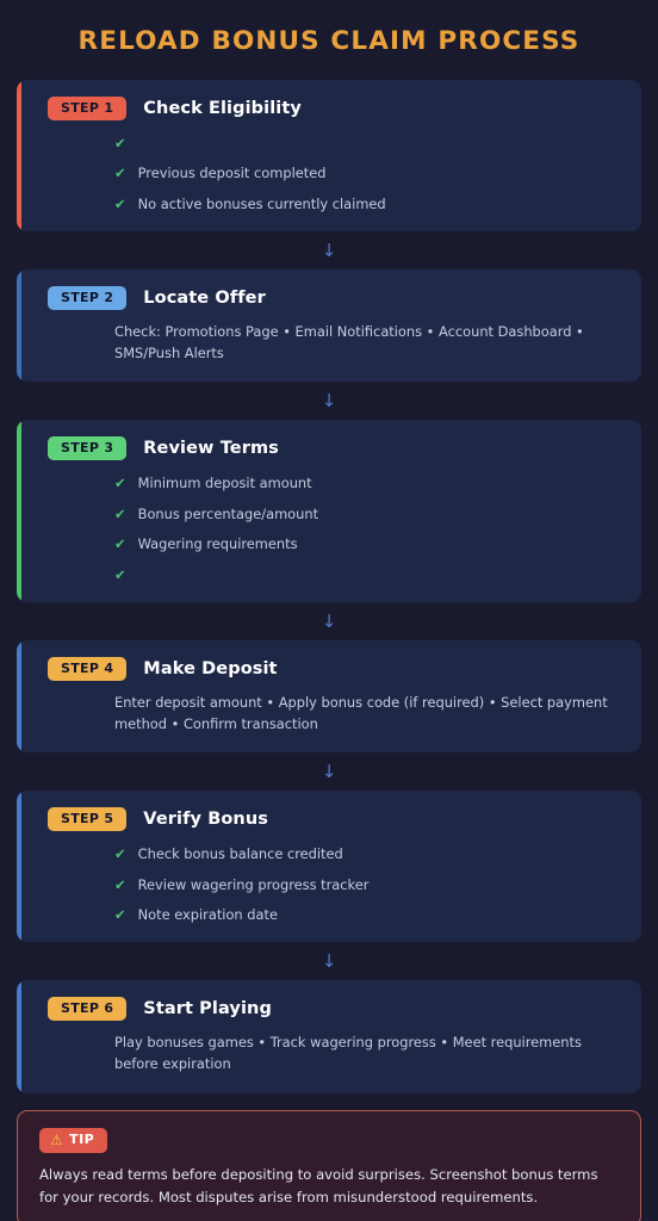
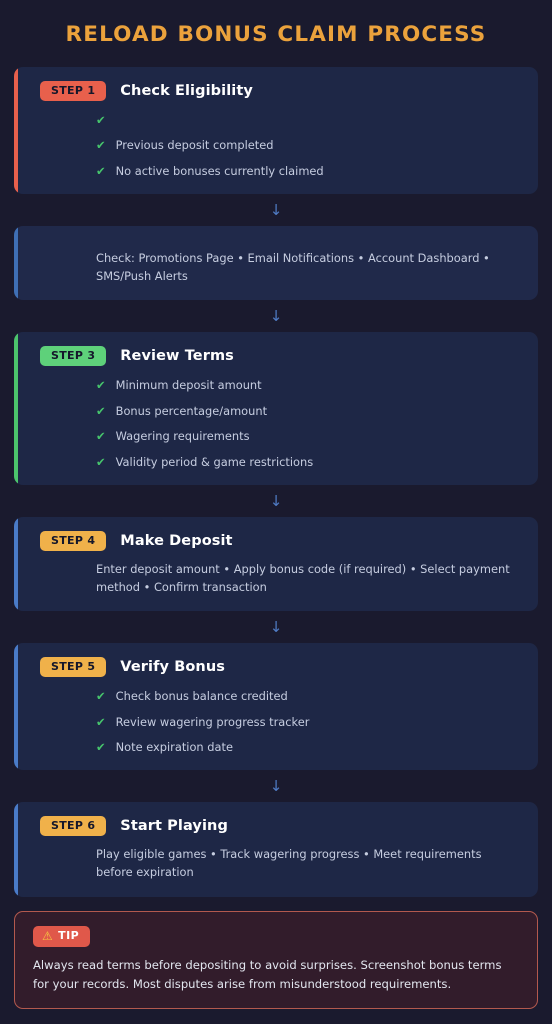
  RELOAD BONUS CLAIM PROCESS
  STEP 1
  Check Eligibility
  ✔
  ✔
  Previous deposit completed
  ✔
  No active bonuses currently claimed
  ↓
- STEP 2
- Locate Offer
  Check: Promotions Page • Email Notifications • Account Dashboard • SMS/Push Alerts
  ↓
  STEP 3
  Review Terms
  ✔
  Minimum deposit amount
  ✔
  Bonus percentage/amount
  ✔
  Wagering requirements
  ✔
+ Validity period & game restrictions
  ↓
  STEP 4
  Make Deposit
  Enter deposit amount • Apply bonus code (if required) • Select payment method • Confirm transaction
  ↓
  STEP 5
  Verify Bonus
  ✔
  Check bonus balance credited
  ✔
  Review wagering progress tracker
  ✔
  Note expiration date
  ↓
  STEP 6
  Start Playing
- Play bonuses games • Track wagering progress • Meet requirements before expiration
+ Play eligible games • Track wagering progress • Meet requirements before expiration
  ⚠
  TIP
  Always read terms before depositing to avoid surprises. Screenshot bonus terms for your records. Most disputes arise from misunderstood requirements.
